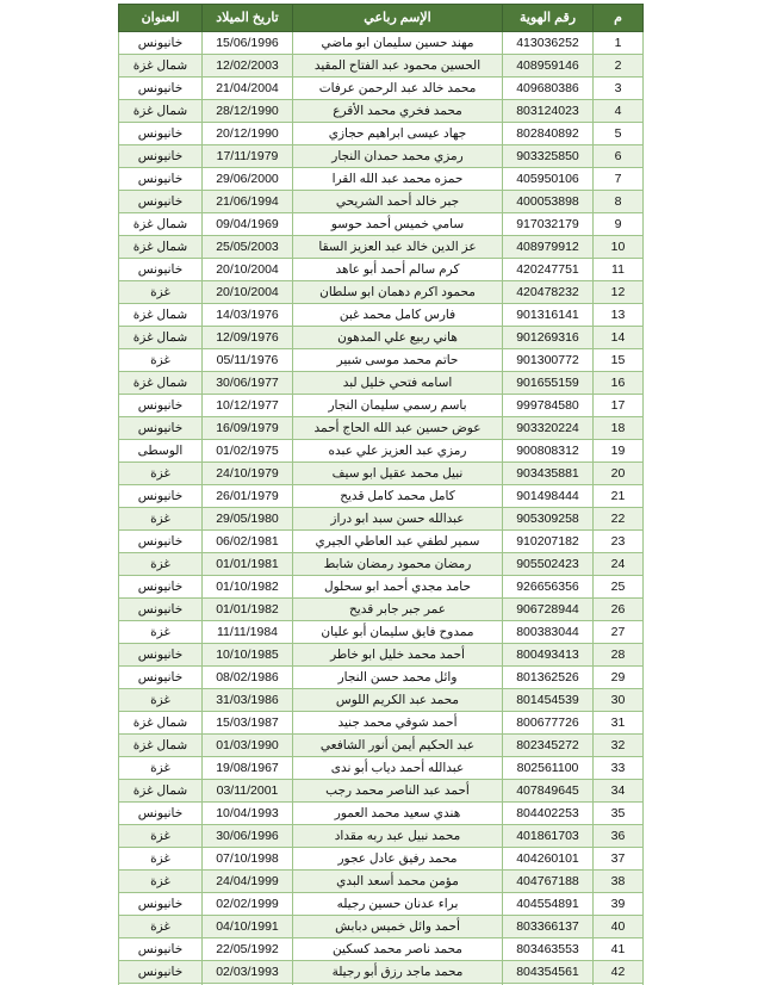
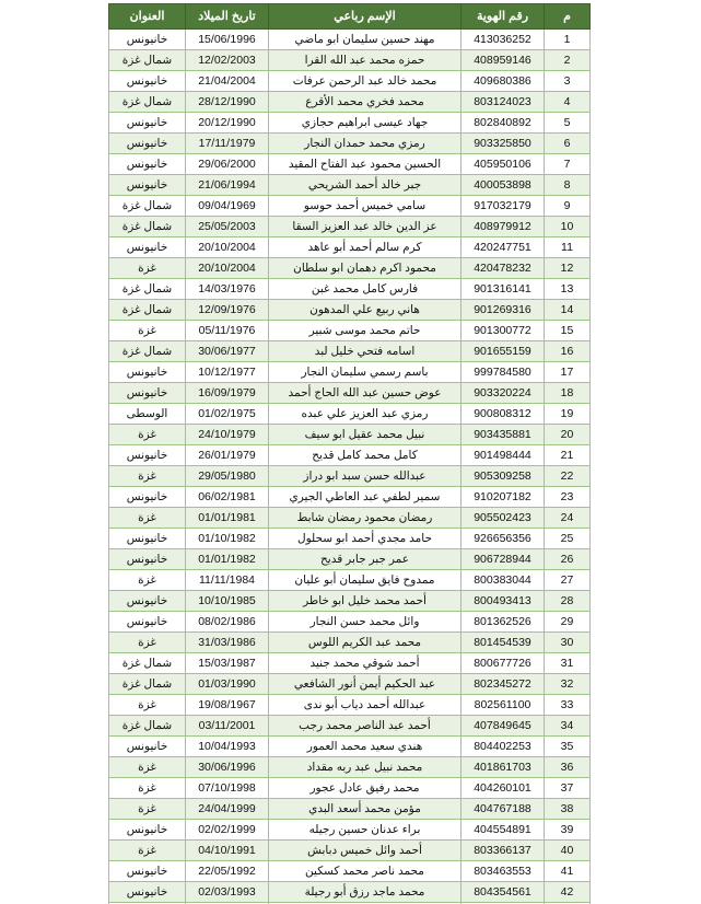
  م	رقم الهوية	الإسم رباعي	تاريخ الميلاد	العنوان
  1	413036252	مهند حسين سليمان ابو ماضي	15/06/1996	خانيونس
- 2	408959146	الحسين محمود عبد الفتاح المقيد	12/02/2003	شمال غزة
+ 2	408959146	حمزه محمد عبد الله القرا	12/02/2003	شمال غزة
  3	409680386	محمد خالد عبد الرحمن عرفات	21/04/2004	خانيونس
  4	803124023	محمد فخري محمد الأقرع	28/12/1990	شمال غزة
  5	802840892	جهاد عيسى ابراهيم حجازي	20/12/1990	خانيونس
  6	903325850	رمزي محمد حمدان النجار	17/11/1979	خانيونس
- 7	405950106	حمزه محمد عبد الله القرا	29/06/2000	خانيونس
+ 7	405950106	الحسين محمود عبد الفتاح المقيد	29/06/2000	خانيونس
  8	400053898	جبر خالد أحمد الشريحي	21/06/1994	خانيونس
  9	917032179	سامي خميس أحمد حوسو	09/04/1969	شمال غزة
  10	408979912	عز الدين خالد عبد العزيز السقا	25/05/2003	شمال غزة
  11	420247751	كرم سالم أحمد أبو عاهد	20/10/2004	خانيونس
  12	420478232	محمود اكرم دهمان ابو سلطان	20/10/2004	غزة
  13	901316141	فارس كامل محمد غبن	14/03/1976	شمال غزة
  14	901269316	هاني ربيع علي المدهون	12/09/1976	شمال غزة
  15	901300772	حاتم محمد موسى شبير	05/11/1976	غزة
  16	901655159	اسامه فتحي خليل لبد	30/06/1977	شمال غزة
  17	999784580	باسم رسمي سليمان النجار	10/12/1977	خانيونس
  18	903320224	عوض حسين عبد الله الحاج أحمد	16/09/1979	خانيونس
  19	900808312	رمزي عبد العزيز علي عبده	01/02/1975	الوسطى
  20	903435881	نبيل محمد عقيل ابو سيف	24/10/1979	غزة
  21	901498444	كامل محمد كامل قديح	26/01/1979	خانيونس
  22	905309258	عبدالله حسن سبد ابو دراز	29/05/1980	غزة
  23	910207182	سمير لطفي عبد العاطي الجيري	06/02/1981	خانيونس
  24	905502423	رمضان محمود رمضان شابط	01/01/1981	غزة
  25	926656356	حامد مجدي أحمد ابو سحلول	01/10/1982	خانيونس
  26	906728944	عمر جبر جابر قديح	01/01/1982	خانيونس
  27	800383044	ممدوح فايق سليمان أبو عليان	11/11/1984	غزة
  28	800493413	أحمد محمد خليل ابو خاطر	10/10/1985	خانيونس
  29	801362526	وائل محمد حسن النجار	08/02/1986	خانيونس
  30	801454539	محمد عبد الكريم اللوس	31/03/1986	غزة
  31	800677726	أحمد شوقي محمد جنيد	15/03/1987	شمال غزة
  32	802345272	عبد الحكيم أيمن أنور الشافعي	01/03/1990	شمال غزة
  33	802561100	عبدالله أحمد دياب أبو ندى	19/08/1967	غزة
  34	407849645	أحمد عبد الناصر محمد رجب	03/11/2001	شمال غزة
  35	804402253	هندي سعيد محمد العمور	10/04/1993	خانيونس
  36	401861703	محمد نبيل عبد ربه مقداد	30/06/1996	غزة
  37	404260101	محمد رفيق عادل عجور	07/10/1998	غزة
  38	404767188	مؤمن محمد أسعد البدي	24/04/1999	غزة
  39	404554891	براء عدنان حسين رجيله	02/02/1999	خانيونس
  40	803366137	أحمد وائل خميس دبابش	04/10/1991	غزة
  41	803463553	محمد ناصر محمد كسكين	22/05/1992	خانيونس
  42	804354561	محمد ماجد رزق أبو رجيلة	02/03/1993	خانيونس
